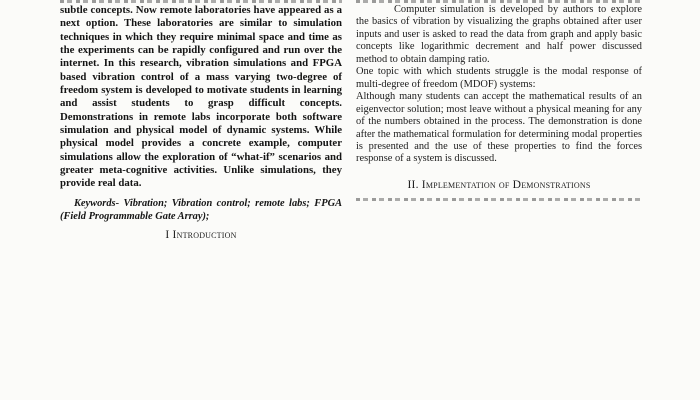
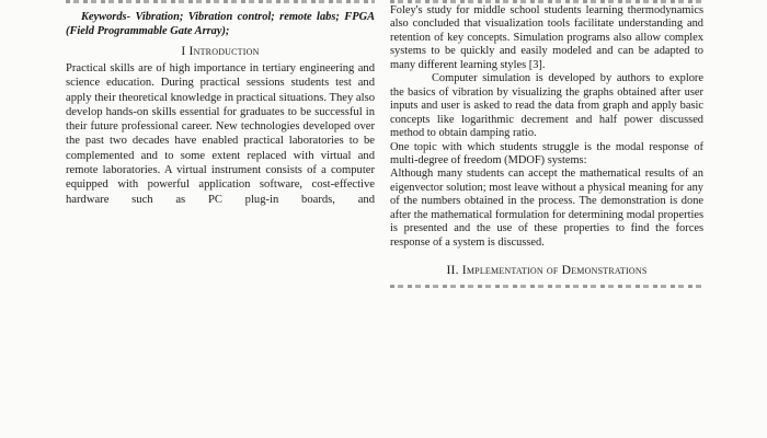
- subtle concepts. Now remote laboratories have appeared as a next option. These laboratories are similar to simulation techniques in which they require minimal space and time as the experiments can be rapidly configured and run over the internet. In this research, vibration simulations and FPGA based vibration control of a mass varying two-degree of freedom system is developed to motivate students in learning and assist students to grasp difficult concepts. Demonstrations in remote labs incorporate both software simulation and physical model of dynamic systems. While physical model provides a concrete example, computer simulations allow the exploration of “what-if” scenarios and greater meta-cognitive activities. Unlike simulations, they provide real data.
  Keywords- Vibration; Vibration control; remote labs; FPGA (Field Programmable Gate Array);
  I Introduction
+ Practical skills are of high importance in tertiary engineering and science education. During practical sessions students test and apply their theoretical knowledge in practical situations. They also develop hands-on skills essential for graduates to be successful in their future professional career. New technologies developed over the past two decades have enabled practical laboratories to be complemented and to some extent replaced with virtual and remote laboratories. A virtual instrument consists of a computer equipped with powerful application software, cost-effective hardware such as PC plug-in boards, and
+ Foley's study for middle school students learning thermodynamics also concluded that visualization tools facilitate understanding and retention of key concepts. Simulation programs also allow complex systems to be quickly and easily modeled and can be adapted to many different learning styles [3].
  Computer simulation is developed by authors to explore the basics of vibration by visualizing the graphs obtained after user inputs and user is asked to read the data from graph and apply basic concepts like logarithmic decrement and half power discussed method to obtain damping ratio.
  One topic with which students struggle is the modal response of multi-degree of freedom (MDOF) systems:
  Although many students can accept the mathematical results of an eigenvector solution; most leave without a physical meaning for any of the numbers obtained in the process. The demonstration is done after the mathematical formulation for determining modal properties is presented and the use of these properties to find the forces response of a system is discussed.
  II. Implementation of Demonstrations
